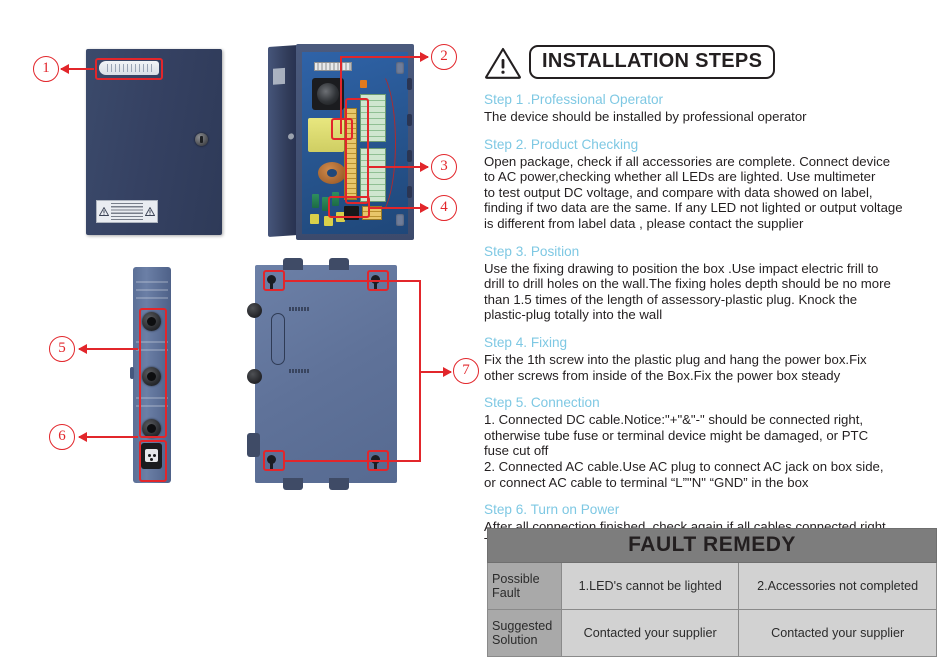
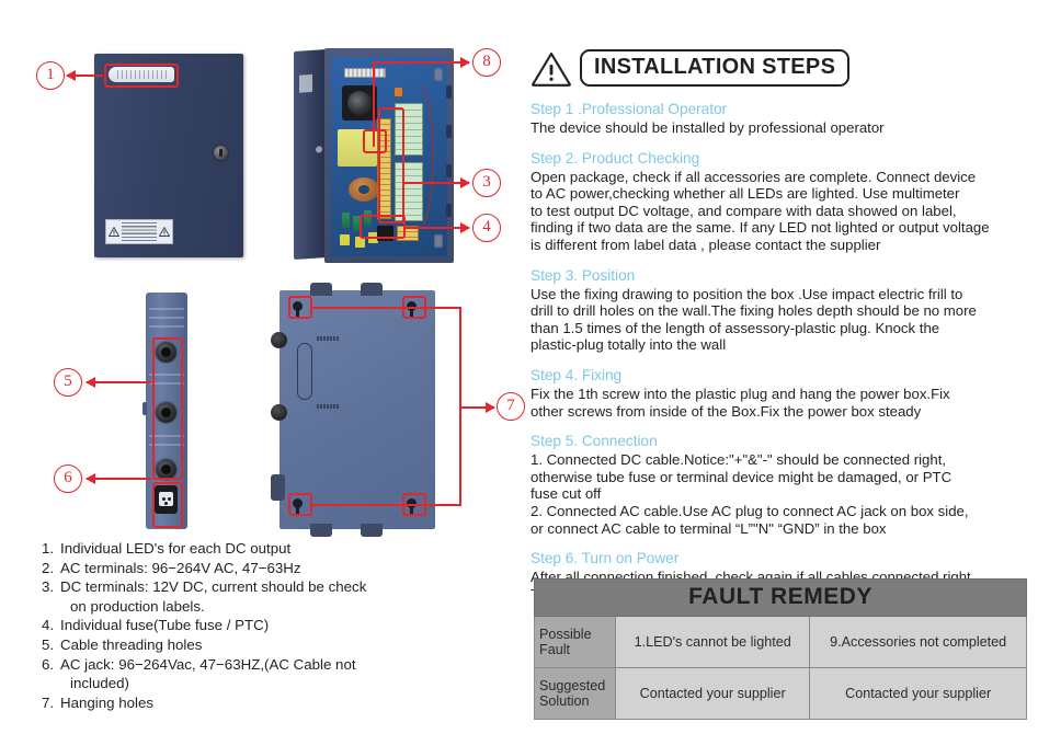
  1
- 2
+ 8
  3
  4
  5
  6
  7
+ 1.
+ Individual LED's for each DC output
+ 2.
+ AC terminals: 96−264V AC, 47−63Hz
+ 3.
+ DC terminals: 12V DC, current should be check
+ on production labels.
+ 4.
+ Individual fuse(Tube fuse / PTC)
+ 5.
+ Cable threading holes
+ 6.
+ AC jack: 96−264Vac, 47−63HZ,(AC Cable not
+ included)
+ 7.
+ Hanging holes
  INSTALLATION STEPS
  Step 1 .Professional Operator
  The device should be installed by professional operator
  Step 2. Product Checking
  Open package, check if all accessories are complete. Connect device
  to AC power,checking whether all LEDs are lighted. Use multimeter
  to test output DC voltage, and compare with data showed on label,
  finding if two data are the same. If any LED not lighted or output voltage
  is different from label data , please contact the supplier
  Step 3. Position
  Use the fixing drawing to position the box .Use impact electric frill to
  drill to drill holes on the wall.The fixing holes depth should be no more
  than 1.5 times of the length of assessory-plastic plug. Knock the
  plastic-plug totally into the wall
  Step 4. Fixing
  Fix the 1th screw into the plastic plug and hang the power box.Fix
  other screws from inside of the Box.Fix the power box steady
  Step 5. Connection
  1. Connected DC cable.Notice:"+"&"-" should be connected right,
  otherwise tube fuse or terminal device might be damaged, or PTC
  fuse cut off
  2. Connected AC cable.Use AC plug to connect AC jack on box side,
  or connect AC cable to terminal “L”"N" “GND” in the box
  Step 6. Turn on Power
  After all connection finished, check again if all cables connected right.
  FAULT REMEDY
- Possible Fault	1.LED's cannot be lighted	2.Accessories not completed
+ Possible Fault	1.LED's cannot be lighted	9.Accessories not completed
  Suggested Solution	Contacted your supplier	Contacted your supplier
